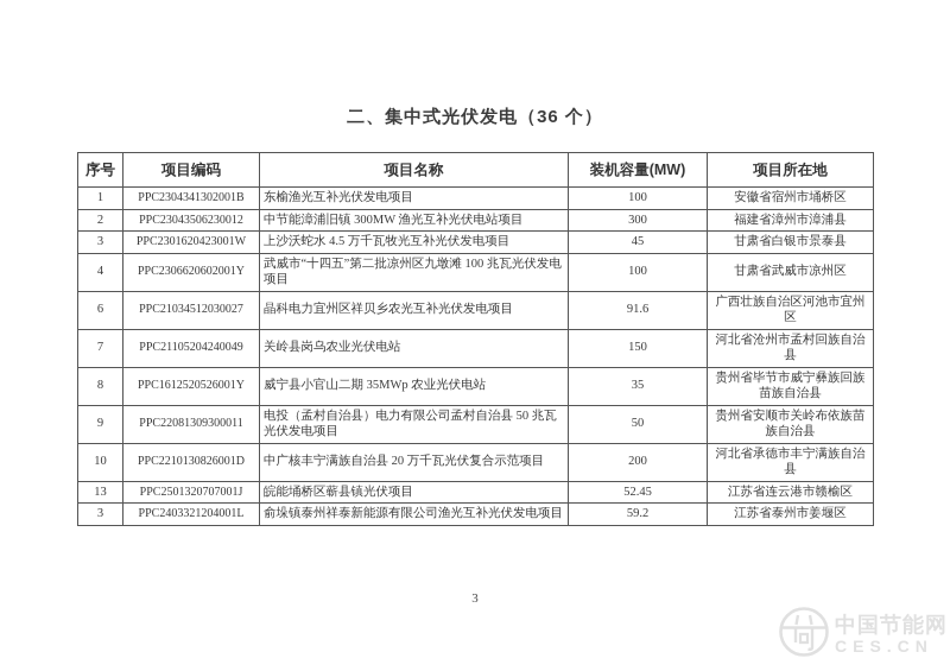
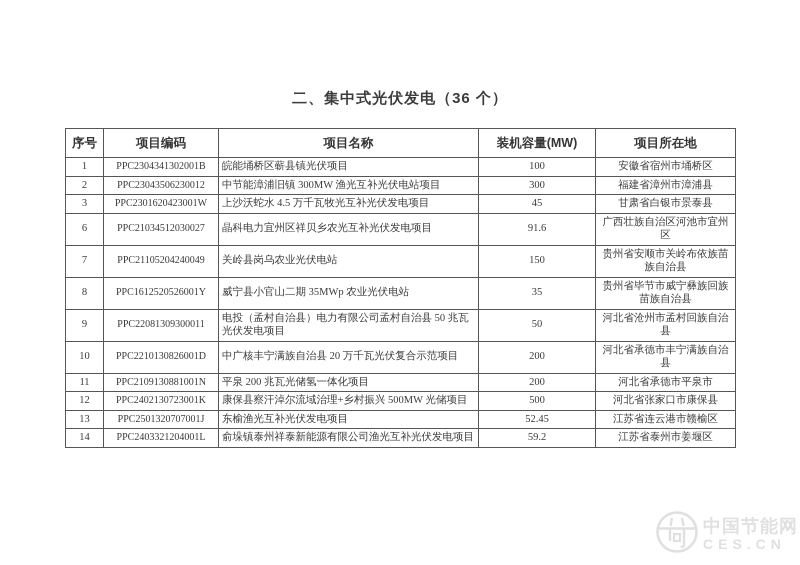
  二、集中式光伏发电（36 个）
  序号	项目编码	项目名称	装机容量(MW)	项目所在地
- 1	PPC2304341302001B	东榆渔光互补光伏发电项目	100	安徽省宿州市埇桥区
+ 1	PPC2304341302001B	皖能埇桥区蕲县镇光伏项目	100	安徽省宿州市埇桥区
  2	PPC23043506230012	中节能漳浦旧镇 300MW 渔光互补光伏电站项目	300	福建省漳州市漳浦县
  3	PPC2301620423001W	上沙沃蛇水 4.5 万千瓦牧光互补光伏发电项目	45	甘肃省白银市景泰县
- 4	PPC2306620602001Y	武威市“十四五”第二批凉州区九墩滩 100 兆瓦光伏发电项目	100	甘肃省武威市凉州区
  6	PPC21034512030027	晶科电力宜州区祥贝乡农光互补光伏发电项目	91.6	广西壮族自治区河池市宜州区
- 7	PPC21105204240049	关岭县岗乌农业光伏电站	150	河北省沧州市孟村回族自治县
+ 7	PPC21105204240049	关岭县岗乌农业光伏电站	150	贵州省安顺市关岭布依族苗族自治县
  8	PPC1612520526001Y	威宁县小官山二期 35MWp 农业光伏电站	35	贵州省毕节市威宁彝族回族苗族自治县
- 9	PPC22081309300011	电投（孟村自治县）电力有限公司孟村自治县 50 兆瓦光伏发电项目	50	贵州省安顺市关岭布依族苗族自治县
+ 9	PPC22081309300011	电投（孟村自治县）电力有限公司孟村自治县 50 兆瓦光伏发电项目	50	河北省沧州市孟村回族自治县
  10	PPC2210130826001D	中广核丰宁满族自治县 20 万千瓦光伏复合示范项目	200	河北省承德市丰宁满族自治县
+ 11	PPC2109130881001N	平泉 200 兆瓦光储氢一体化项目	200	河北省承德市平泉市
+ 12	PPC2402130723001K	康保县察汗淖尔流域治理+乡村振兴 500MW 光储项目	500	河北省张家口市康保县
- 13	PPC2501320707001J	皖能埇桥区蕲县镇光伏项目	52.45	江苏省连云港市赣榆区
+ 13	PPC2501320707001J	东榆渔光互补光伏发电项目	52.45	江苏省连云港市赣榆区
- 3	PPC2403321204001L	俞垛镇泰州祥泰新能源有限公司渔光互补光伏发电项目	59.2	江苏省泰州市姜堰区
+ 14	PPC2403321204001L	俞垛镇泰州祥泰新能源有限公司渔光互补光伏发电项目	59.2	江苏省泰州市姜堰区
- 3
  中国节能网
  CES.CN
